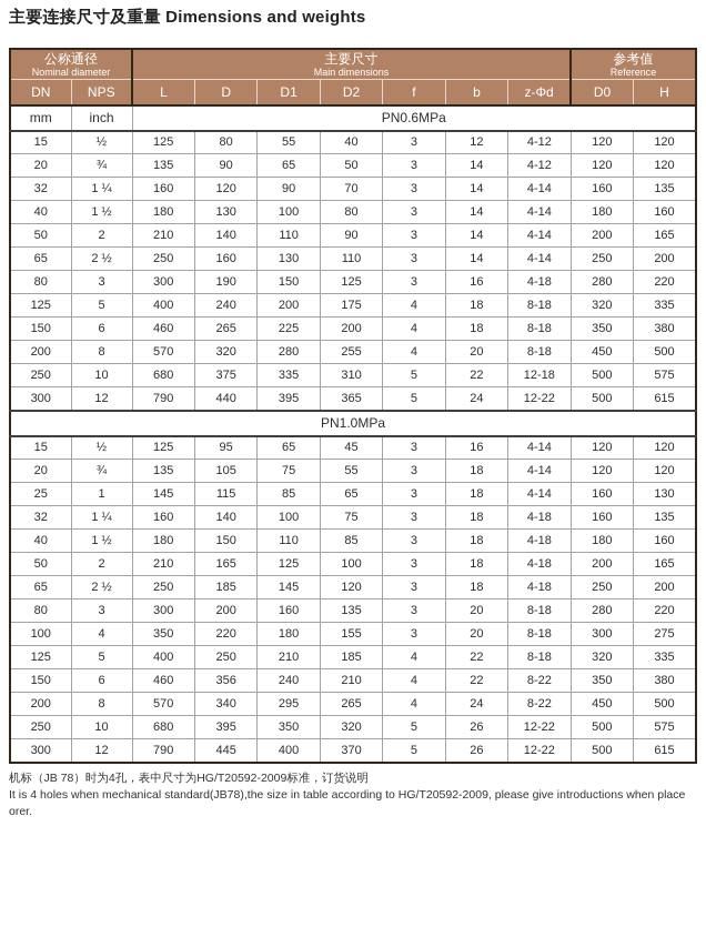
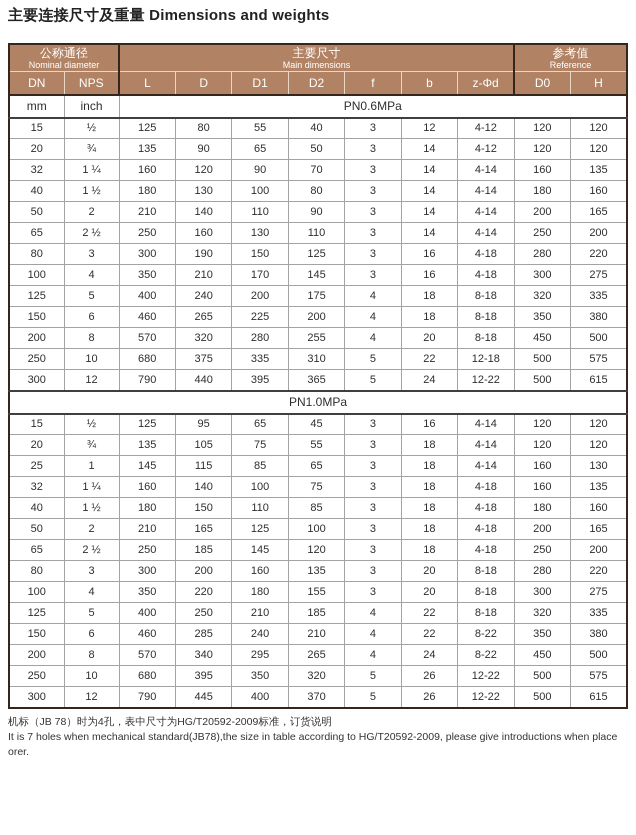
  主要连接尺寸及重量 Dimensions and weights
  公称通径 Nominal diameter	主要尺寸 Main dimensions	参考值 Reference
  DN	NPS	L	D	D1	D2	f	b	z-Φd	D0	H
  mm	inch	PN0.6MPa
  15	½	125	80	55	40	3	12	4-12	120	120
  20	¾	135	90	65	50	3	14	4-12	120	120
  32	1 ¼	160	120	90	70	3	14	4-14	160	135
  40	1 ½	180	130	100	80	3	14	4-14	180	160
  50	2	210	140	110	90	3	14	4-14	200	165
  65	2 ½	250	160	130	110	3	14	4-14	250	200
  80	3	300	190	150	125	3	16	4-18	280	220
+ 100	4	350	210	170	145	3	16	4-18	300	275
  125	5	400	240	200	175	4	18	8-18	320	335
  150	6	460	265	225	200	4	18	8-18	350	380
  200	8	570	320	280	255	4	20	8-18	450	500
  250	10	680	375	335	310	5	22	12-18	500	575
  300	12	790	440	395	365	5	24	12-22	500	615
  PN1.0MPa
  15	½	125	95	65	45	3	16	4-14	120	120
  20	¾	135	105	75	55	3	18	4-14	120	120
  25	1	145	115	85	65	3	18	4-14	160	130
  32	1 ¼	160	140	100	75	3	18	4-18	160	135
  40	1 ½	180	150	110	85	3	18	4-18	180	160
  50	2	210	165	125	100	3	18	4-18	200	165
  65	2 ½	250	185	145	120	3	18	4-18	250	200
  80	3	300	200	160	135	3	20	8-18	280	220
  100	4	350	220	180	155	3	20	8-18	300	275
  125	5	400	250	210	185	4	22	8-18	320	335
- 150	6	460	356	240	210	4	22	8-22	350	380
+ 150	6	460	285	240	210	4	22	8-22	350	380
  200	8	570	340	295	265	4	24	8-22	450	500
  250	10	680	395	350	320	5	26	12-22	500	575
  300	12	790	445	400	370	5	26	12-22	500	615
  机标（JB 78）时为4孔，表中尺寸为HG/T20592-2009标准，订货说明
- It is 4 holes when mechanical standard(JB78),the size in table according to HG/T20592-2009, please give introductions when place orer.
+ It is 7 holes when mechanical standard(JB78),the size in table according to HG/T20592-2009, please give introductions when place orer.
